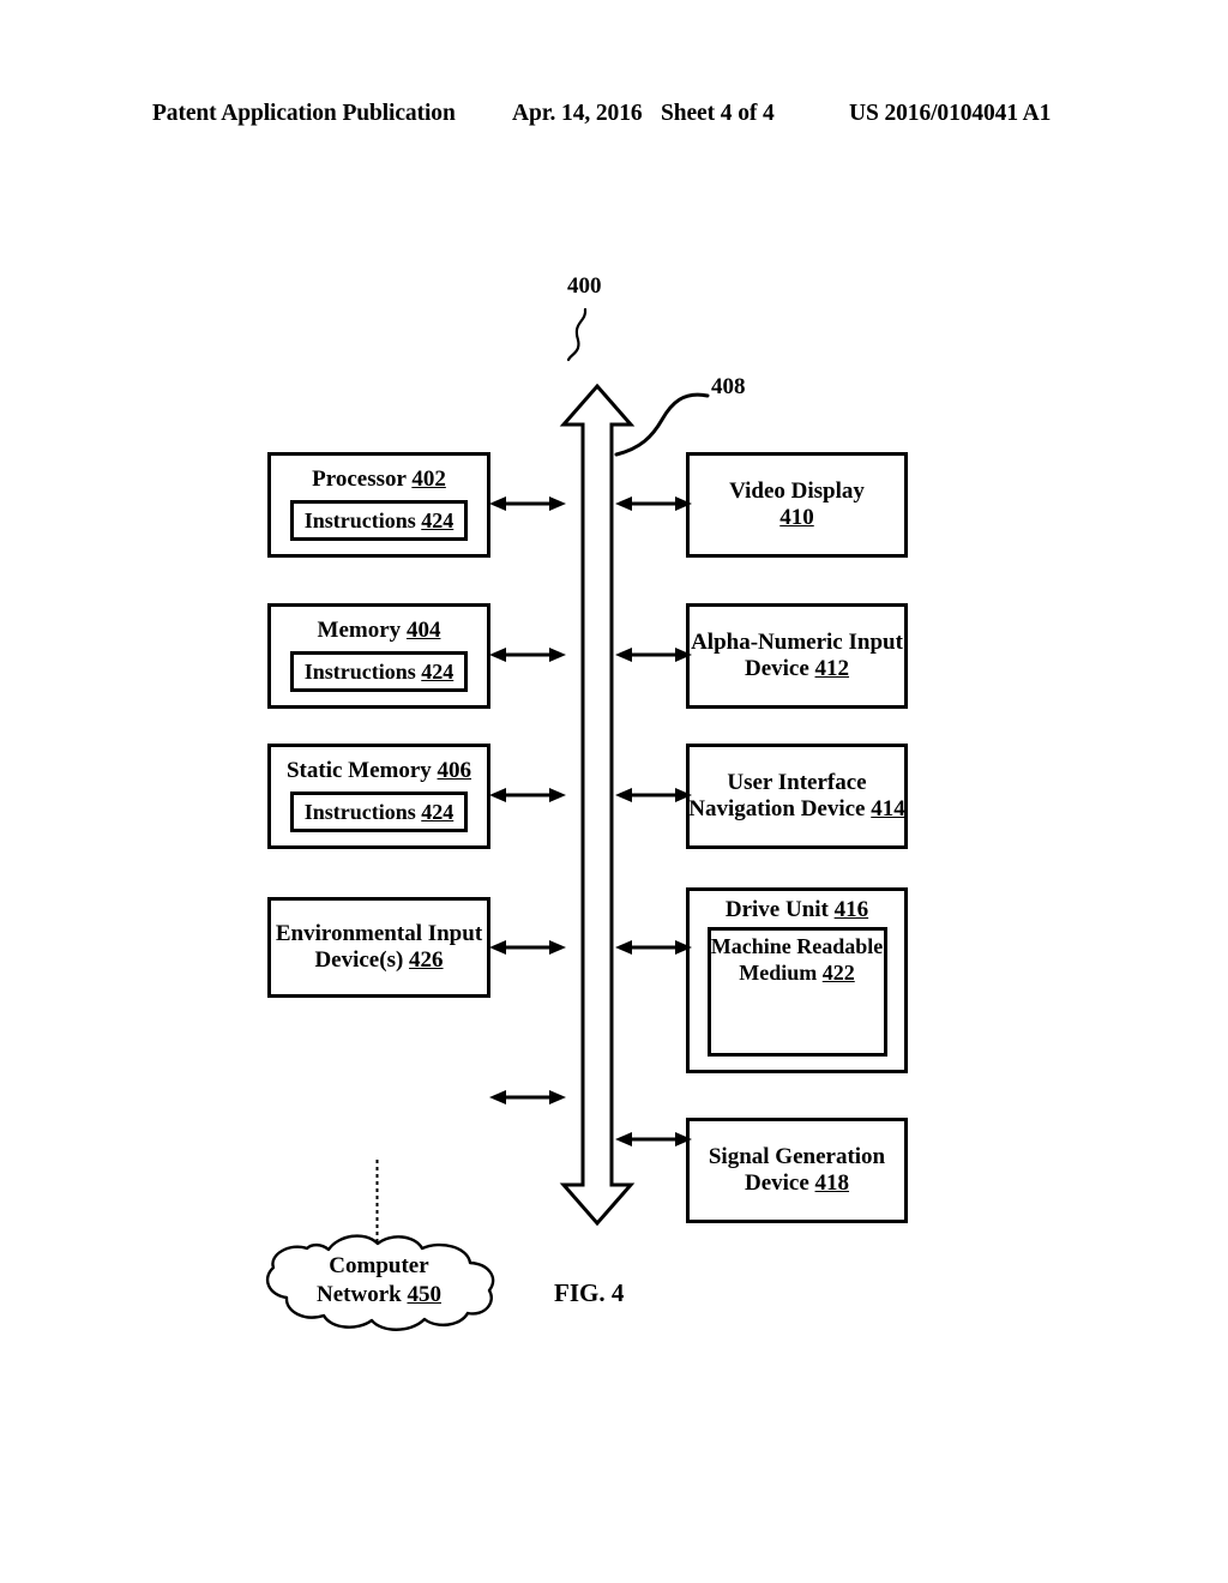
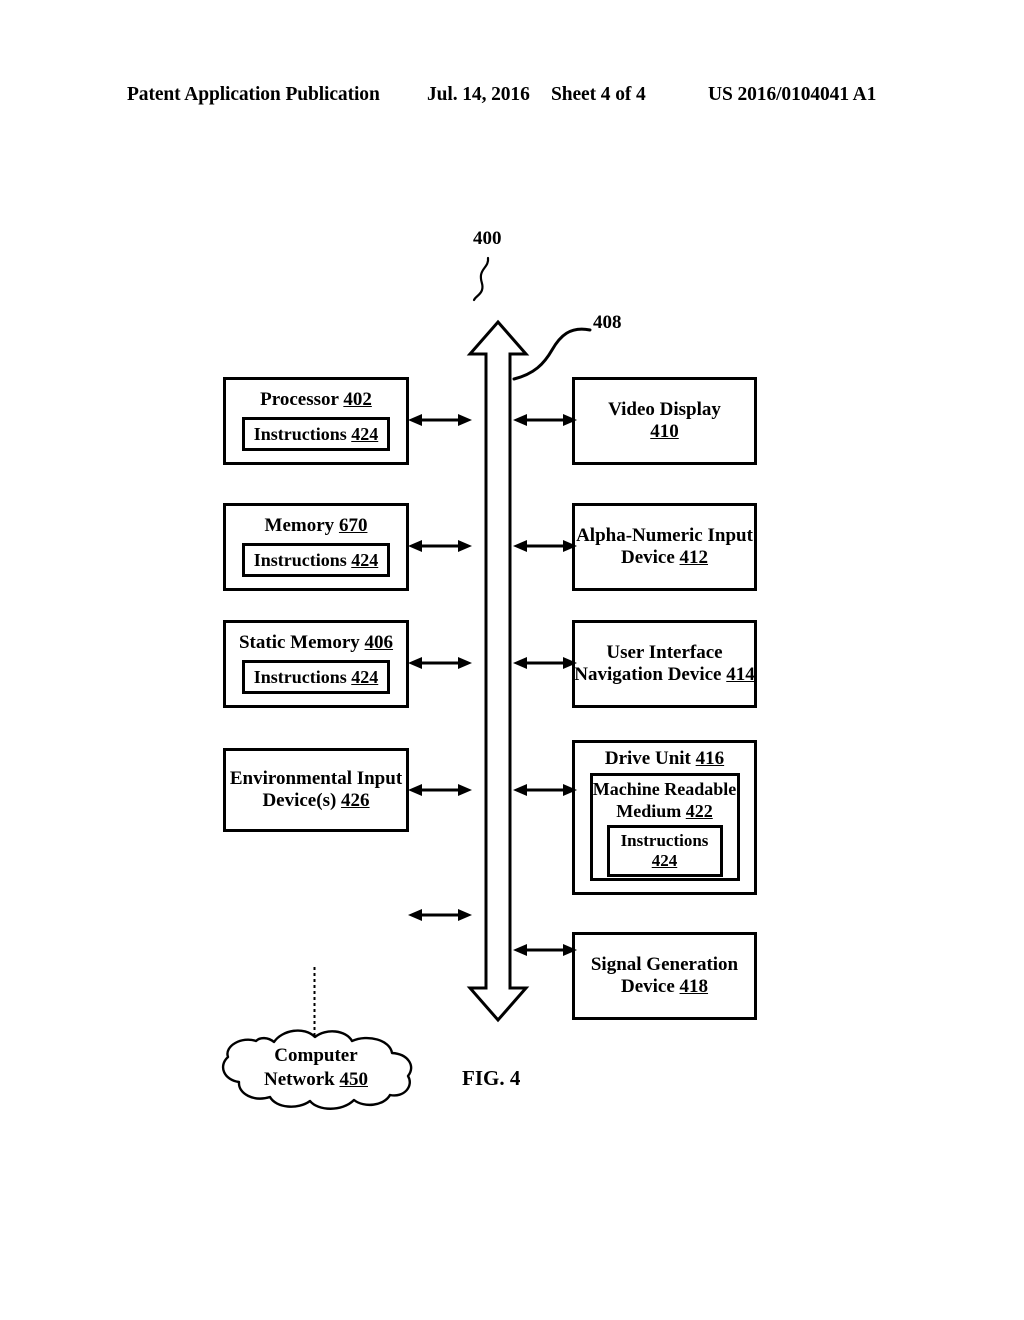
  Patent Application Publication
- Apr. 14, 2016
+ Jul. 14, 2016
  Sheet 4 of 4
  US 2016/0104041 A1
  400
  408
  Processor 402
  Instructions 424
- Memory 404
+ Memory 670
  Instructions 424
  Static Memory 406
  Instructions 424
  Environmental Input
  Device(s) 426
  Video Display
  410
  Alpha-Numeric Input
  Device 412
  User Interface
  Navigation Device 414
  Drive Unit 416
  Machine Readable
  Medium 422
+ Instructions
+ 424
  Signal Generation
  Device 418
  Computer
  Network 450
  FIG. 4
